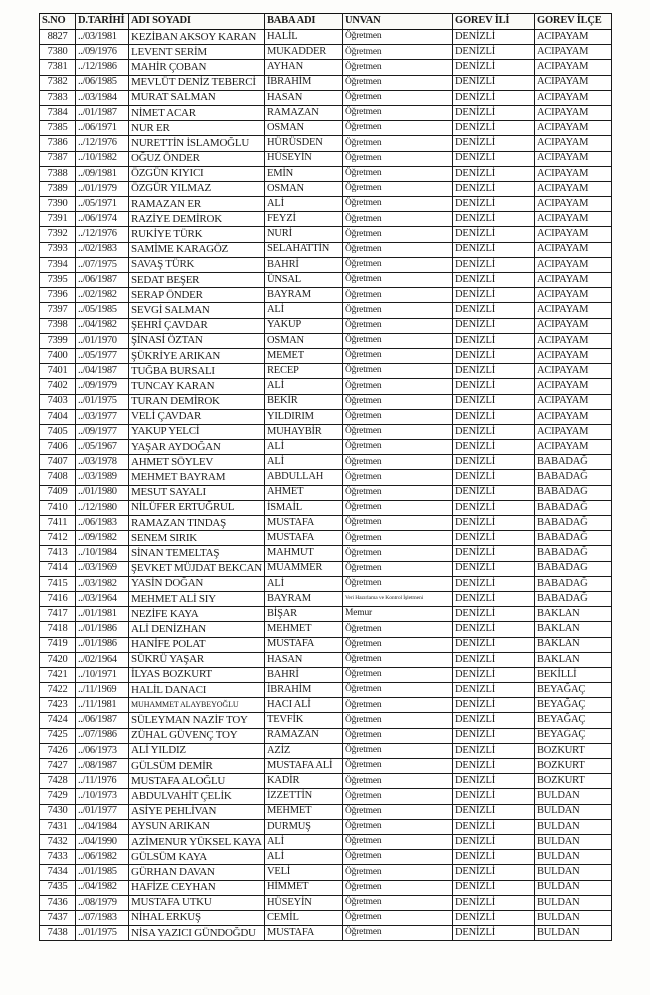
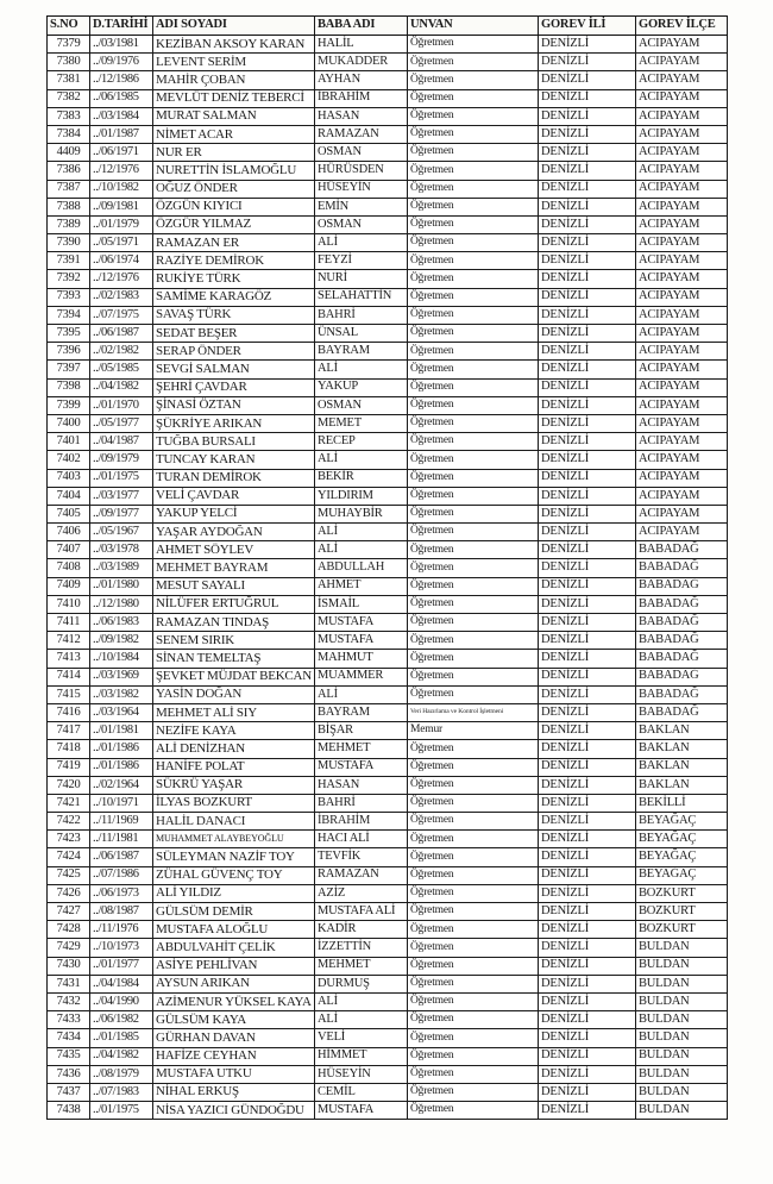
  S.NO	D.TARİHİ	ADI SOYADI	BABA ADI	UNVAN	GOREV İLİ	GOREV İLÇE
- 8827	../03/1981	KEZİBAN AKSOY KARAN	HALİL	Öğretmen	DENİZLİ	ACIPAYAM
+ 7379	../03/1981	KEZİBAN AKSOY KARAN	HALİL	Öğretmen	DENİZLİ	ACIPAYAM
  7380	../09/1976	LEVENT SERİM	MUKADDER	Öğretmen	DENİZLİ	ACIPAYAM
  7381	../12/1986	MAHİR ÇOBAN	AYHAN	Öğretmen	DENİZLİ	ACIPAYAM
  7382	../06/1985	MEVLÜT DENİZ TEBERCİ	İBRAHİM	Öğretmen	DENİZLİ	ACIPAYAM
  7383	../03/1984	MURAT SALMAN	HASAN	Öğretmen	DENİZLİ	ACIPAYAM
  7384	../01/1987	NİMET ACAR	RAMAZAN	Öğretmen	DENİZLİ	ACIPAYAM
- 7385	../06/1971	NUR ER	OSMAN	Öğretmen	DENİZLİ	ACIPAYAM
+ 4409	../06/1971	NUR ER	OSMAN	Öğretmen	DENİZLİ	ACIPAYAM
  7386	../12/1976	NURETTİN İSLAMOĞLU	HÜRÜSDEN	Öğretmen	DENİZLİ	ACIPAYAM
  7387	../10/1982	OĞUZ ÖNDER	HÜSEYİN	Öğretmen	DENİZLİ	ACIPAYAM
  7388	../09/1981	ÖZGÜN KIYICI	EMİN	Öğretmen	DENİZLİ	ACIPAYAM
  7389	../01/1979	ÖZGÜR YILMAZ	OSMAN	Öğretmen	DENİZLİ	ACIPAYAM
  7390	../05/1971	RAMAZAN ER	ALİ	Öğretmen	DENİZLİ	ACIPAYAM
  7391	../06/1974	RAZİYE DEMİROK	FEYZİ	Öğretmen	DENİZLİ	ACIPAYAM
  7392	../12/1976	RUKİYE TÜRK	NURİ	Öğretmen	DENİZLİ	ACIPAYAM
  7393	../02/1983	SAMİME KARAGÖZ	SELAHATTİN	Öğretmen	DENİZLİ	ACIPAYAM
  7394	../07/1975	SAVAŞ TÜRK	BAHRİ	Öğretmen	DENİZLİ	ACIPAYAM
  7395	../06/1987	SEDAT BEŞER	ÜNSAL	Öğretmen	DENİZLİ	ACIPAYAM
  7396	../02/1982	SERAP ÖNDER	BAYRAM	Öğretmen	DENİZLİ	ACIPAYAM
  7397	../05/1985	SEVGİ SALMAN	ALİ	Öğretmen	DENİZLİ	ACIPAYAM
  7398	../04/1982	ŞEHRİ ÇAVDAR	YAKUP	Öğretmen	DENİZLİ	ACIPAYAM
  7399	../01/1970	ŞİNASİ ÖZTAN	OSMAN	Öğretmen	DENİZLİ	ACIPAYAM
  7400	../05/1977	ŞÜKRİYE ARIKAN	MEMET	Öğretmen	DENİZLİ	ACIPAYAM
  7401	../04/1987	TUĞBA BURSALI	RECEP	Öğretmen	DENİZLİ	ACIPAYAM
  7402	../09/1979	TUNCAY KARAN	ALİ	Öğretmen	DENİZLİ	ACIPAYAM
  7403	../01/1975	TURAN DEMİROK	BEKİR	Öğretmen	DENİZLİ	ACIPAYAM
  7404	../03/1977	VELİ ÇAVDAR	YILDIRIM	Öğretmen	DENİZLİ	ACIPAYAM
  7405	../09/1977	YAKUP YELCİ	MUHAYBİR	Öğretmen	DENİZLİ	ACIPAYAM
  7406	../05/1967	YAŞAR AYDOĞAN	ALİ	Öğretmen	DENİZLİ	ACIPAYAM
  7407	../03/1978	AHMET SÖYLEV	ALİ	Öğretmen	DENİZLİ	BABADAĞ
  7408	../03/1989	MEHMET BAYRAM	ABDULLAH	Öğretmen	DENİZLİ	BABADAĞ
  7409	../01/1980	MESUT SAYALI	AHMET	Öğretmen	DENİZLİ	BABADAĞ
  7410	../12/1980	NİLÜFER ERTUĞRUL	İSMAİL	Öğretmen	DENİZLİ	BABADAĞ
  7411	../06/1983	RAMAZAN TINDAŞ	MUSTAFA	Öğretmen	DENİZLİ	BABADAĞ
  7412	../09/1982	SENEM SIRIK	MUSTAFA	Öğretmen	DENİZLİ	BABADAĞ
  7413	../10/1984	SİNAN TEMELTAŞ	MAHMUT	Öğretmen	DENİZLİ	BABADAĞ
  7414	../03/1969	ŞEVKET MÜJDAT BEKCAN	MUAMMER	Öğretmen	DENİZLİ	BABADAĞ
  7415	../03/1982	YASİN DOĞAN	ALİ	Öğretmen	DENİZLİ	BABADAĞ
  7417	../01/1981	NEZİFE KAYA	BİŞAR	Memur	DENİZLİ	BAKLAN
  7418	../01/1986	ALİ DENİZHAN	MEHMET	Öğretmen	DENİZLİ	BAKLAN
  7419	../01/1986	HANİFE POLAT	MUSTAFA	Öğretmen	DENİZLİ	BAKLAN
  7420	../02/1964	SÜKRÜ YAŞAR	HASAN	Öğretmen	DENİZLİ	BAKLAN
  7421	../10/1971	İLYAS BOZKURT	BAHRİ	Öğretmen	DENİZLİ	BEKİLLİ
  7422	../11/1969	HALİL DANACI	İBRAHİM	Öğretmen	DENİZLİ	BEYAĞAÇ
  7423	../11/1981	MUHAMMET ALAYBEYOĞLU	HACI ALİ	Öğretmen	DENİZLİ	BEYAĞAÇ
  7424	../06/1987	SÜLEYMAN NAZİF TOY	TEVFİK	Öğretmen	DENİZLİ	BEYAĞAÇ
  7425	../07/1986	ZÜHAL GÜVENÇ TOY	RAMAZAN	Öğretmen	DENİZLİ	BEYAĞAÇ
  7426	../06/1973	ALİ YILDIZ	AZİZ	Öğretmen	DENİZLİ	BOZKURT
  7427	../08/1987	GÜLSÜM DEMİR	MUSTAFA ALİ	Öğretmen	DENİZLİ	BOZKURT
  7428	../11/1976	MUSTAFA ALOĞLU	KADİR	Öğretmen	DENİZLİ	BOZKURT
  7429	../10/1973	ABDULVAHİT ÇELİK	İZZETTİN	Öğretmen	DENİZLİ	BULDAN
  7430	../01/1977	ASİYE PEHLİVAN	MEHMET	Öğretmen	DENİZLİ	BULDAN
  7431	../04/1984	AYSUN ARIKAN	DURMUŞ	Öğretmen	DENİZLİ	BULDAN
  7432	../04/1990	AZİMENUR YÜKSEL KAYA	ALİ	Öğretmen	DENİZLİ	BULDAN
  7433	../06/1982	GÜLSÜM KAYA	ALİ	Öğretmen	DENİZLİ	BULDAN
  7434	../01/1985	GÜRHAN DAVAN	VELİ	Öğretmen	DENİZLİ	BULDAN
  7435	../04/1982	HAFİZE CEYHAN	HİMMET	Öğretmen	DENİZLİ	BULDAN
  7436	../08/1979	MUSTAFA UTKU	HÜSEYİN	Öğretmen	DENİZLİ	BULDAN
  7437	../07/1983	NİHAL ERKUŞ	CEMİL	Öğretmen	DENİZLİ	BULDAN
  7438	../01/1975	NİSA YAZICI GÜNDOĞDU	MUSTAFA	Öğretmen	DENİZLİ	BULDAN
